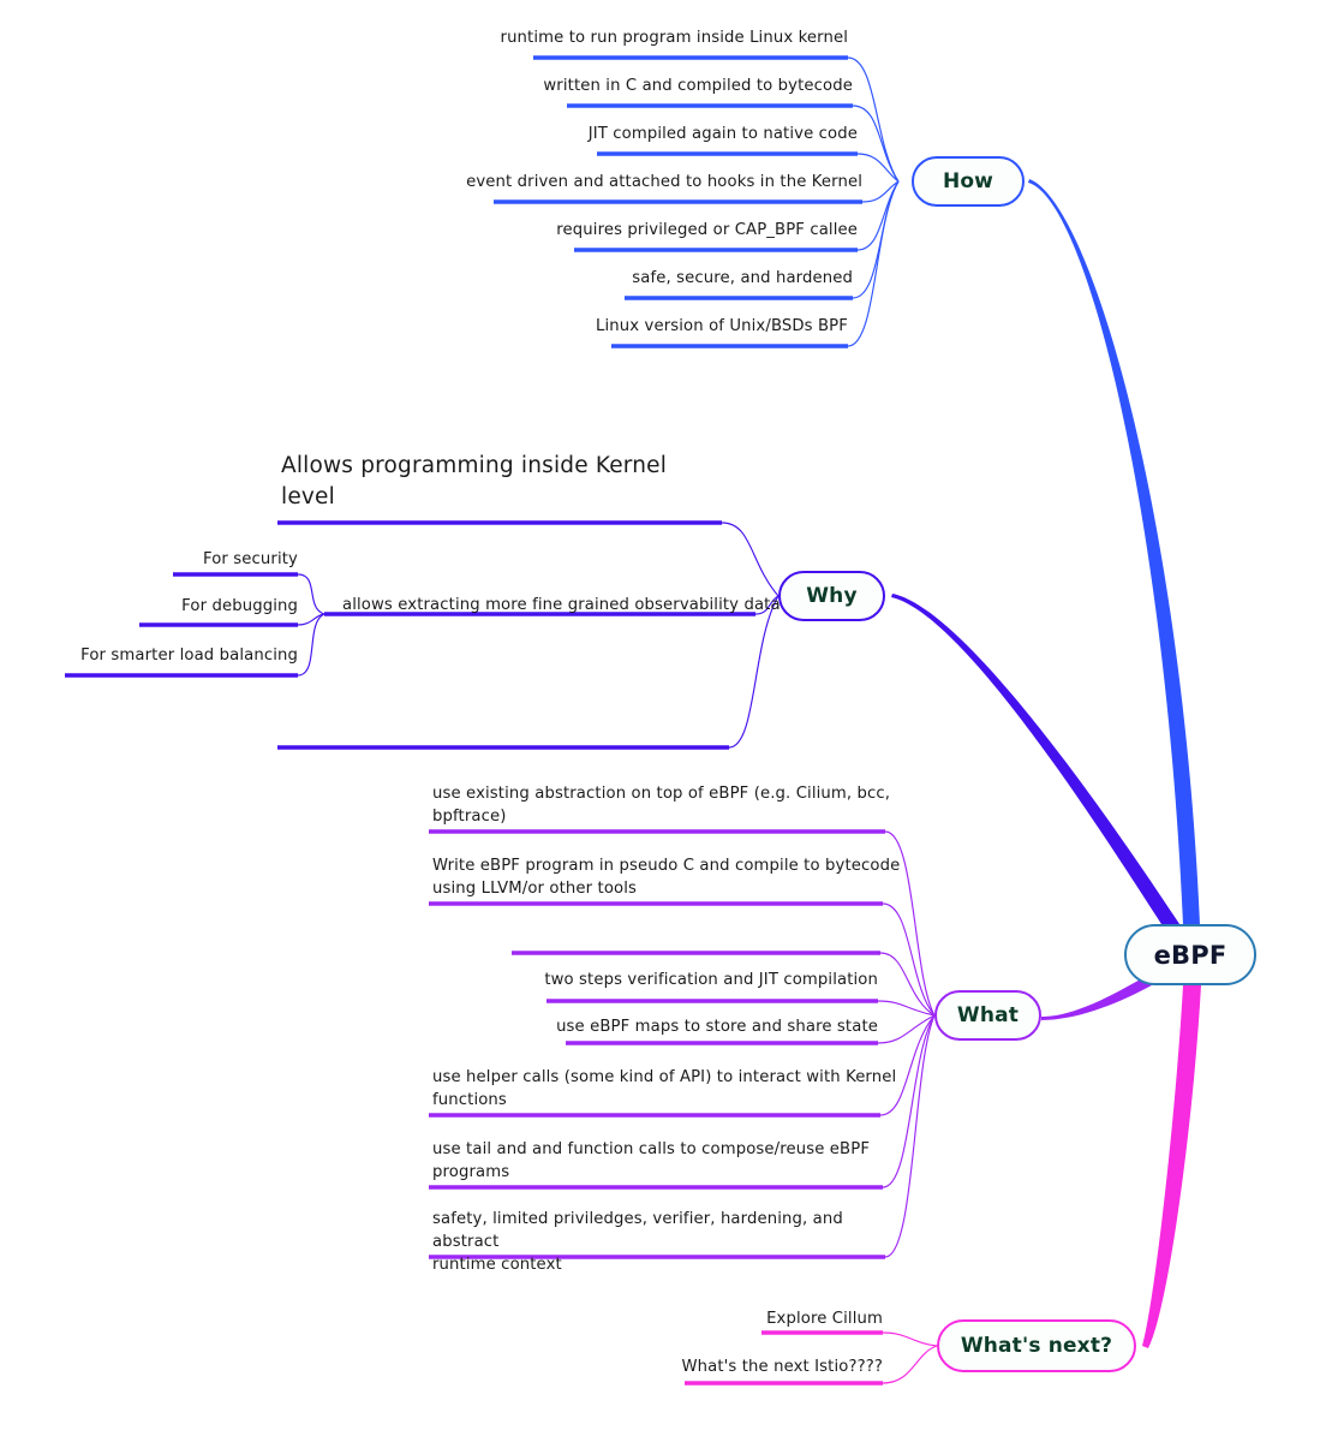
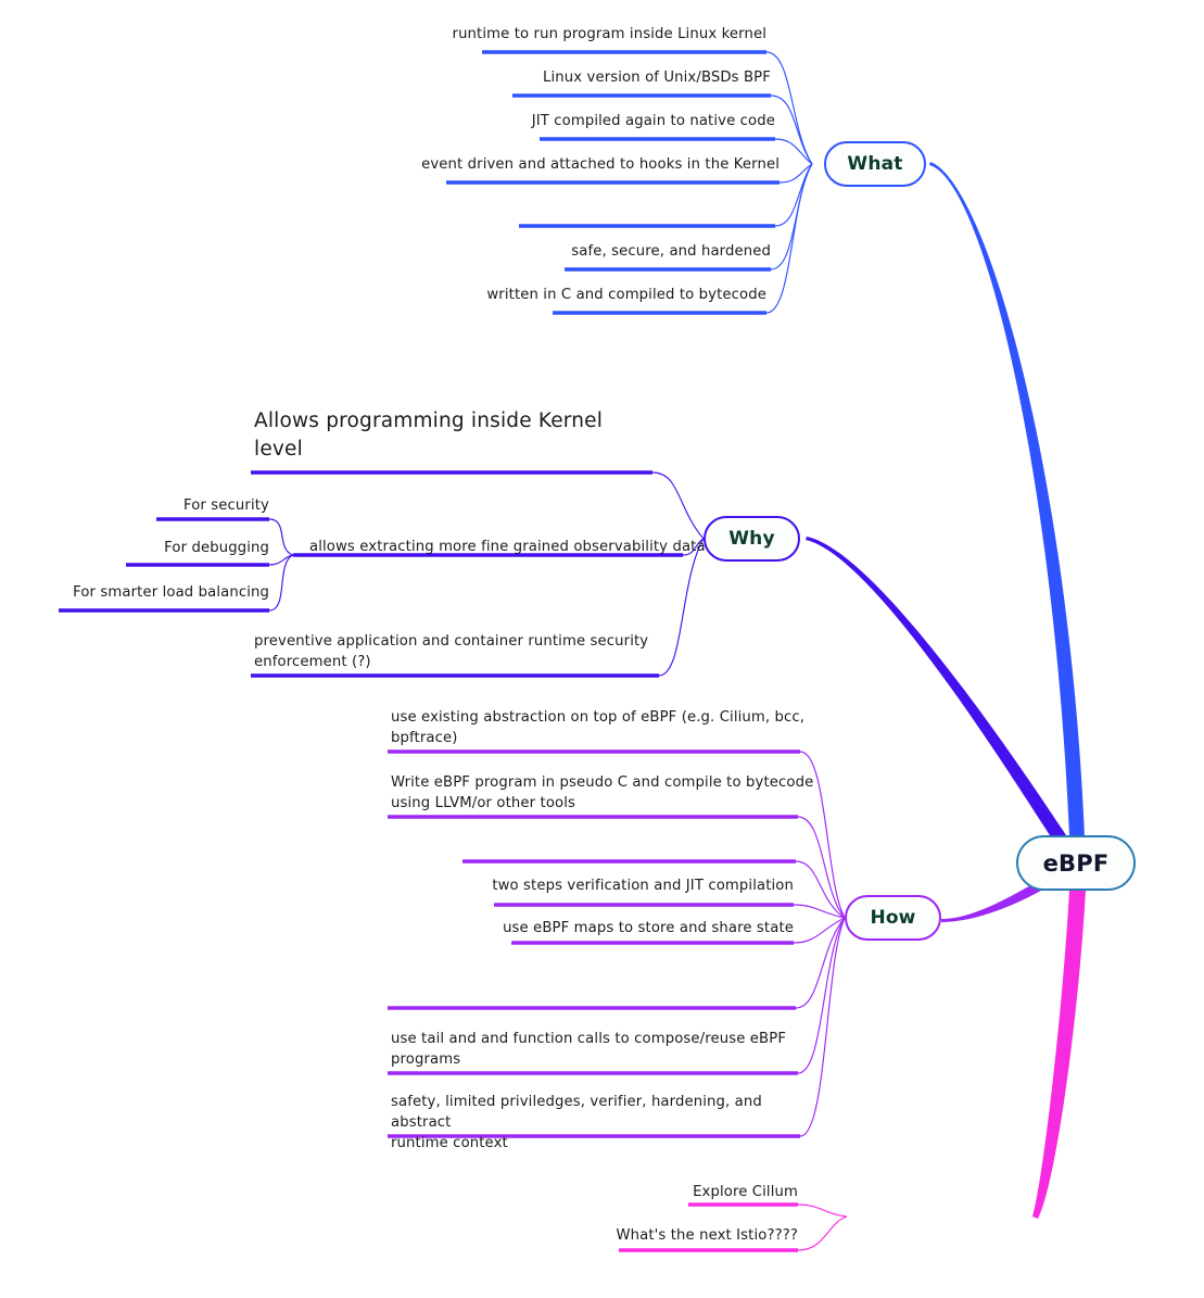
  runtime to run program inside Linux kernel
- written in C and compiled to bytecode
+ Linux version of Unix/BSDs BPF
  JIT compiled again to native code
  event driven and attached to hooks in the Kernel
- requires privileged or CAP_BPF callee
  safe, secure, and hardened
- Linux version of Unix/BSDs BPF
+ written in C and compiled to bytecode
  Allows programming inside Kernel
  level
  allows extracting more fine grained observability data
+ preventive application and container runtime security
+ enforcement (?)
  For security
  For debugging
  For smarter load balancing
  use existing abstraction on top of eBPF (e.g. Cilium, bcc,
  bpftrace)
  Write eBPF program in pseudo C and compile to bytecode
  using LLVM/or other tools
  two steps verification and JIT compilation
  use eBPF maps to store and share state
- use helper calls (some kind of API) to interact with Kernel
- functions
  use tail and and function calls to compose/reuse eBPF
  programs
  safety, limited priviledges, verifier, hardening, and abstract
  runtime context
  Explore Cillum
  What's the next Istio????
- How
+ What
  Why
- What
+ How
- What's next?
  eBPF
